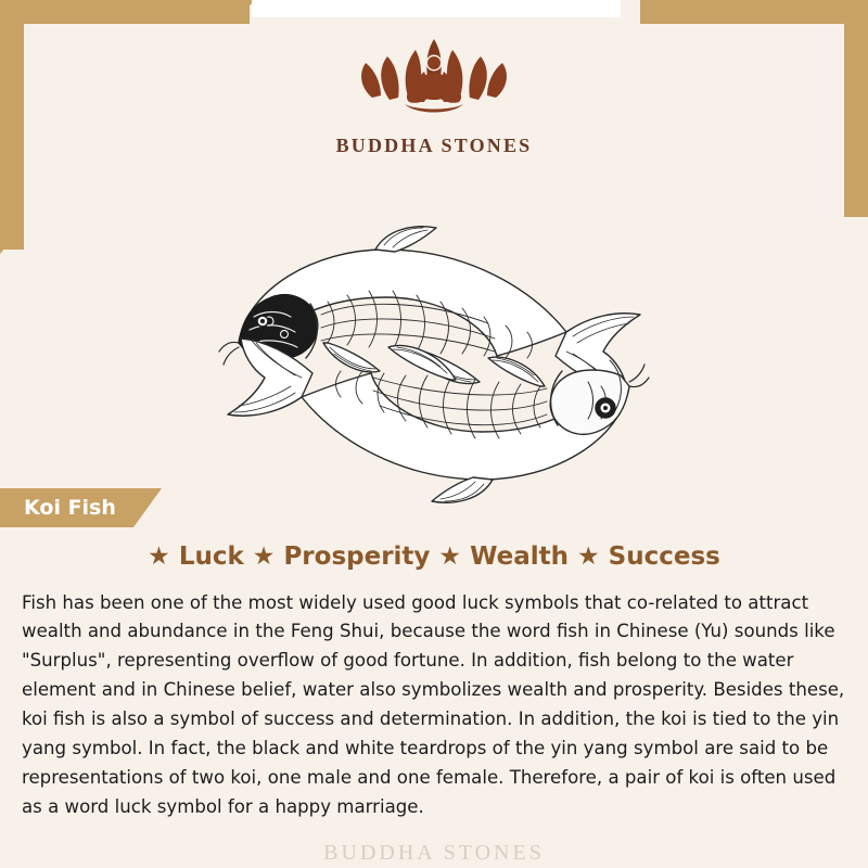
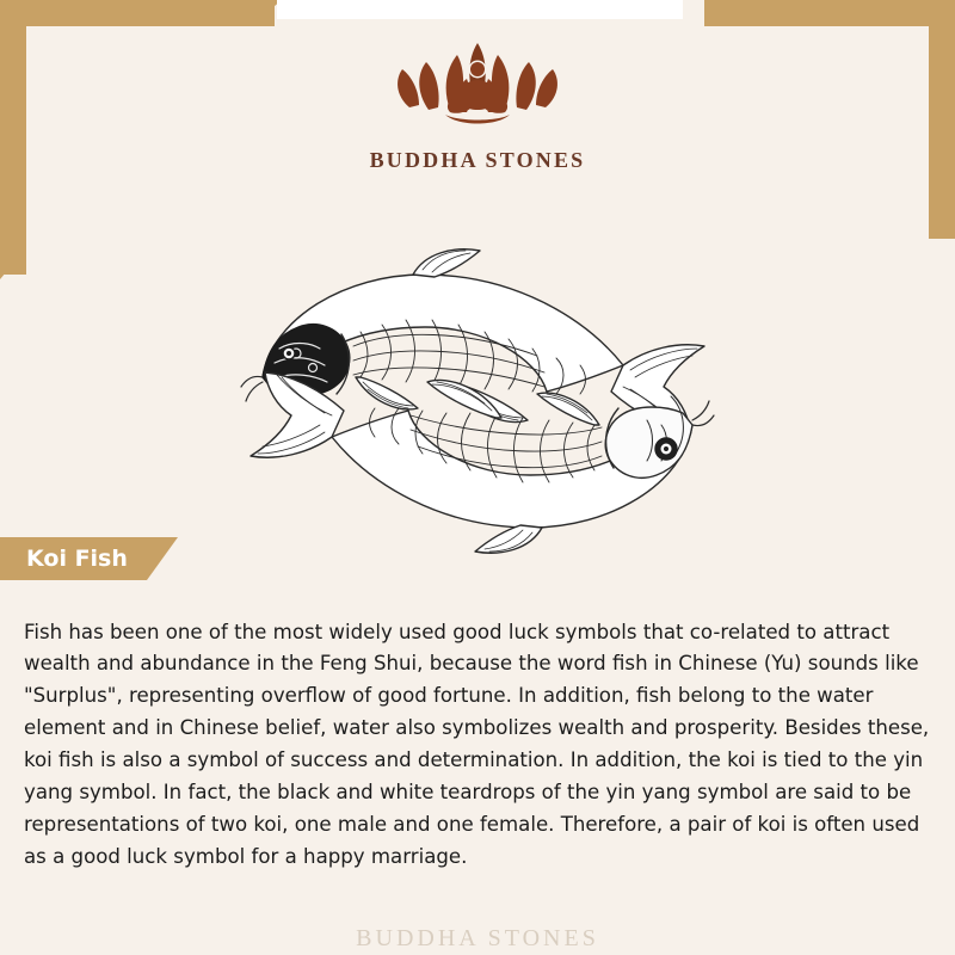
  BUDDHA STONES
  Koi Fish
- ★ Luck ★ Prosperity ★ Wealth ★ Success
- Fish has been one of the most widely used good luck symbols that co-related to attract wealth and abundance in the Feng Shui, because the word fish in Chinese (Yu) sounds like "Surplus", representing overflow of good fortune. In addition, fish belong to the water element and in Chinese belief, water also symbolizes wealth and prosperity. Besides these, koi fish is also a symbol of success and determination. In addition, the koi is tied to the yin yang symbol. In fact, the black and white teardrops of the yin yang symbol are said to be representations of two koi, one male and one female. Therefore, a pair of koi is often used as a word luck symbol for a happy marriage.
+ Fish has been one of the most widely used good luck symbols that co-related to attract wealth and abundance in the Feng Shui, because the word fish in Chinese (Yu) sounds like "Surplus", representing overflow of good fortune. In addition, fish belong to the water element and in Chinese belief, water also symbolizes wealth and prosperity. Besides these, koi fish is also a symbol of success and determination. In addition, the koi is tied to the yin yang symbol. In fact, the black and white teardrops of the yin yang symbol are said to be representations of two koi, one male and one female. Therefore, a pair of koi is often used as a good luck symbol for a happy marriage.
  BUDDHA STONES
